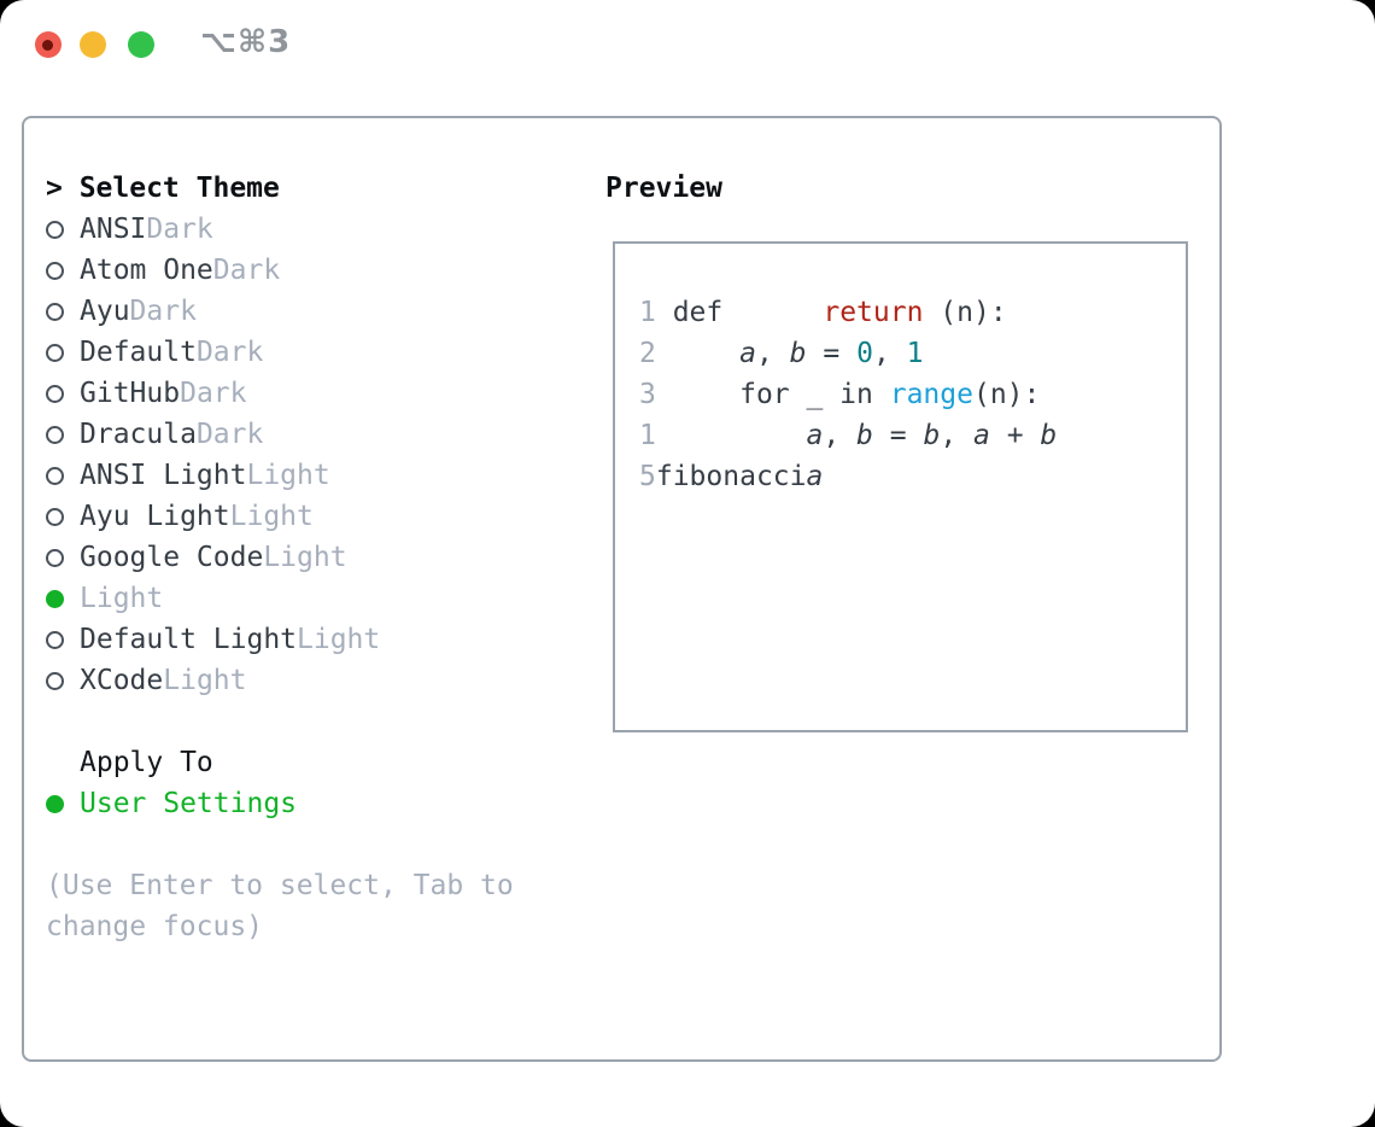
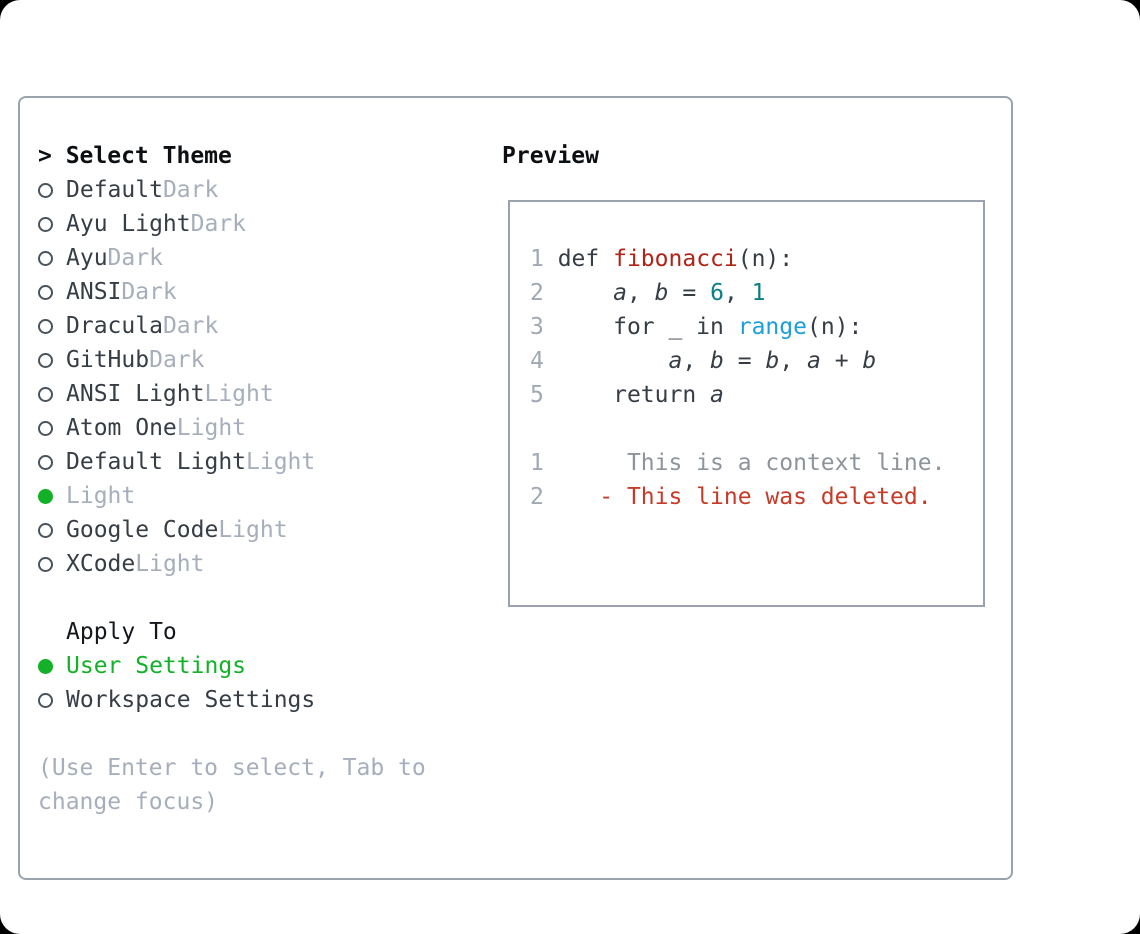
- ⌥⌘3
  > Select Theme
- ANSI
+ Default
  Dark
- Atom One
+ Ayu Light
  Dark
  Ayu
  Dark
- Default
+ ANSI
  Dark
- GitHub
+ Dracula
  Dark
- Dracula
+ GitHub
  Dark
  ANSI Light
  Light
- Ayu Light
+ Atom One
  Light
- Google Code
+ Default Light
  Light
  Light
- Default Light
+ Google Code
  Light
  XCode
  Light
  Apply To
  User Settings
+ Workspace Settings
  (Use Enter to select, Tab to
  change focus)
  Preview
- 1 def return (n):
+ 1 def fibonacci(n):
- 2 a, b = 0, 1
+ 2 a, b = 6, 1
  3 for _ in range(n):
- 1 a, b = b, a + b
+ 4 a, b = b, a + b
- 5fibonaccia
+ 5 return a
+ 1 This is a context line.
+ 2 - This line was deleted.
